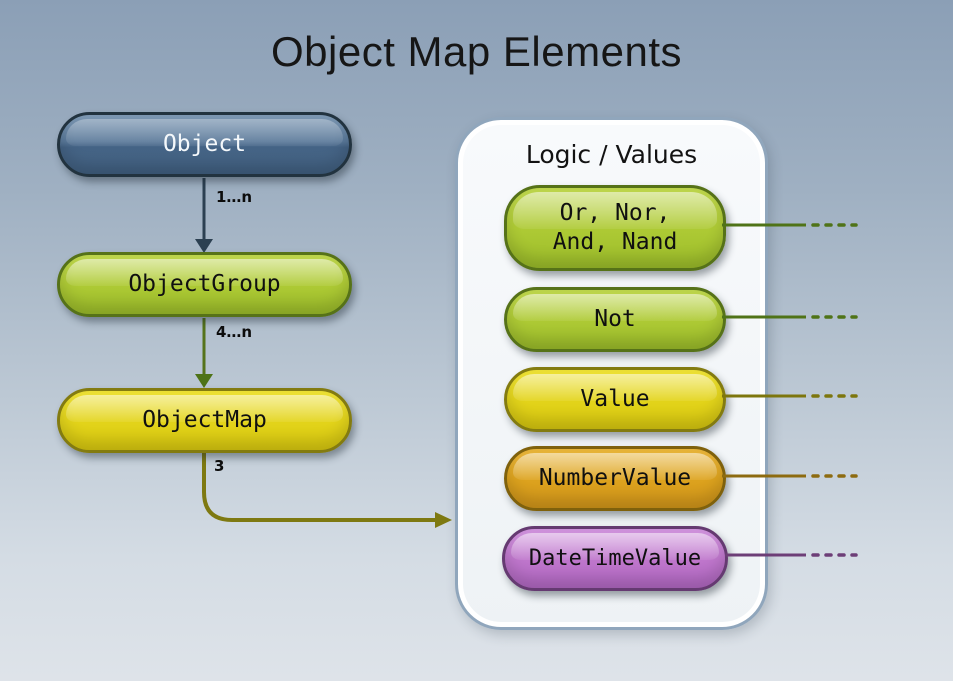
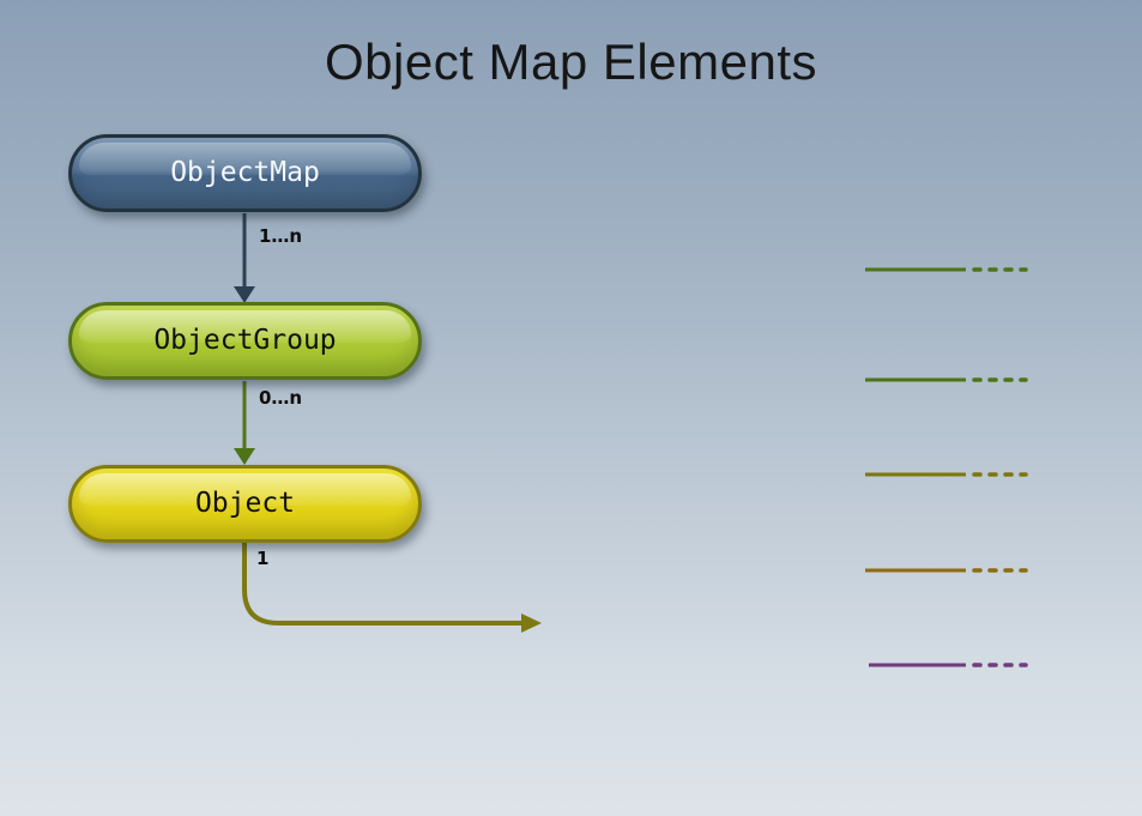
  Object Map Elements
- Logic / Values
- Or, Nor,
- And, Nand
- Not
- Value
- NumberValue
- DateTimeValue
- Object
+ ObjectMap
  ObjectGroup
- ObjectMap
+ Object
  1…n
- 4…n
+ 0…n
- 3
+ 1
